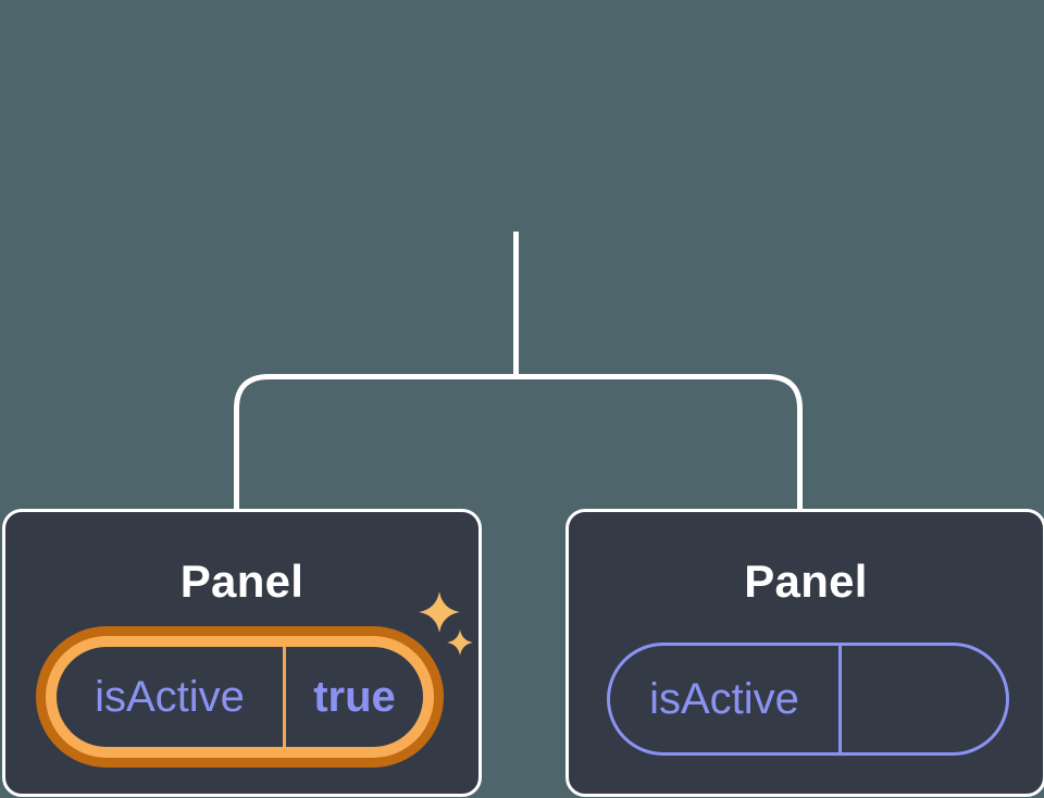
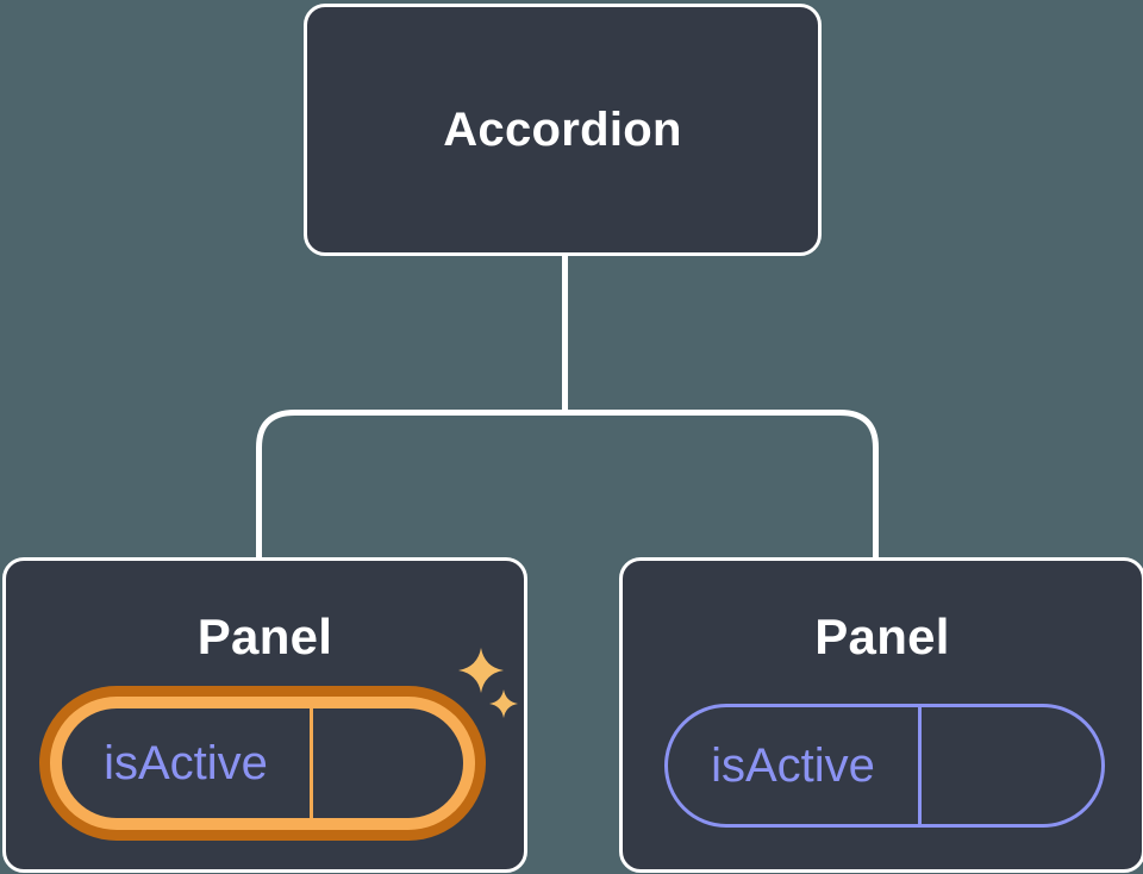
+ Accordion
  Panel
  isActive
- true
  Panel
  isActive
